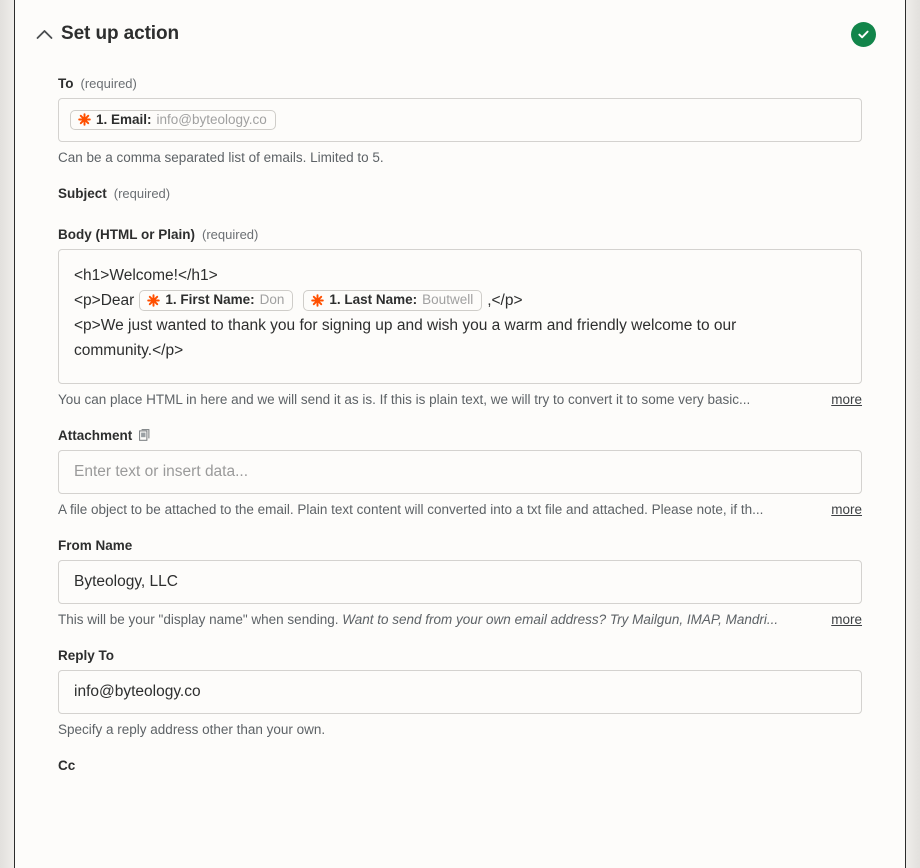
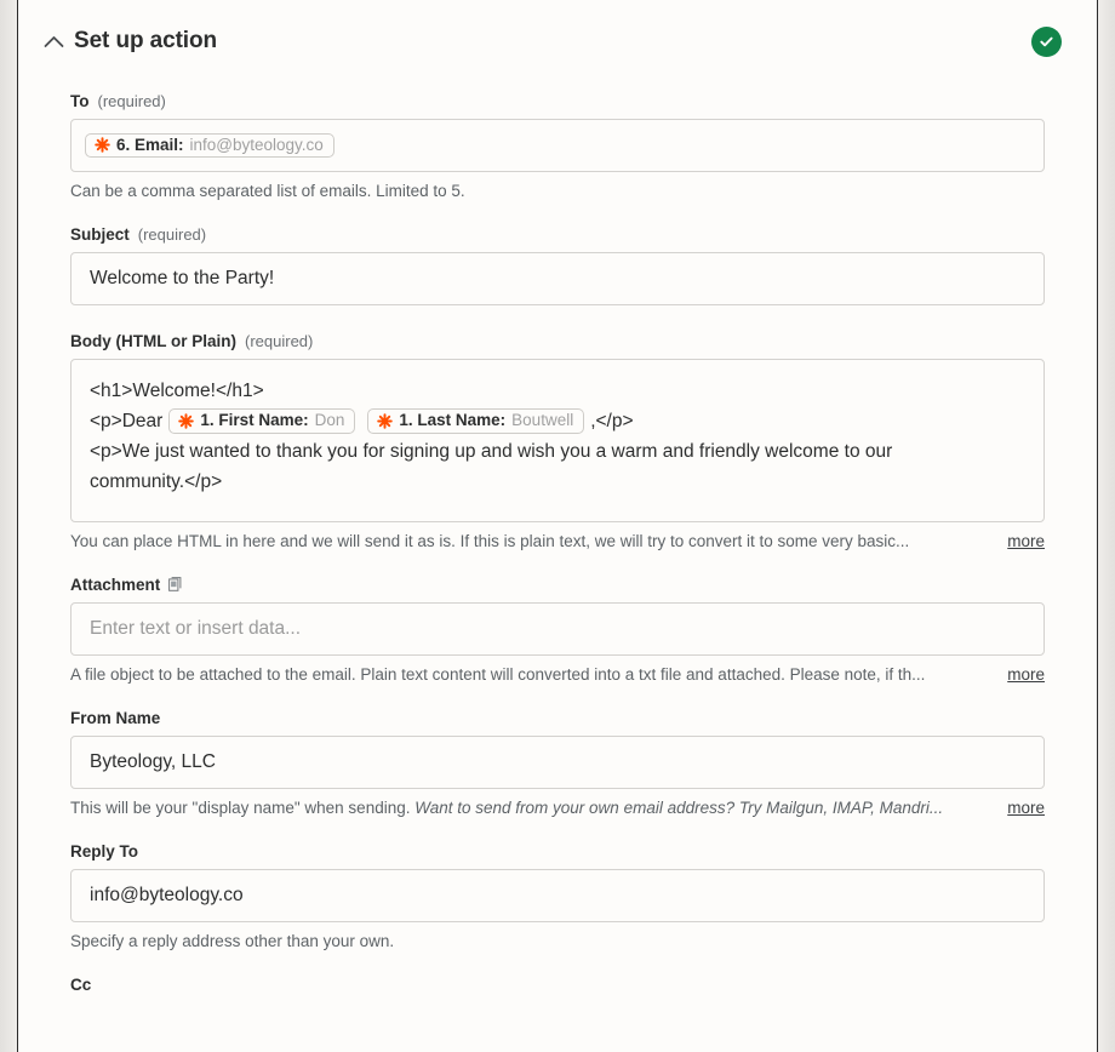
  Set up action
  To
  (required)
- 1. Email:
+ 6. Email:
  info@byteology.co
  Can be a comma separated list of emails. Limited to 5.
  Subject
  (required)
+ Welcome to the Party!
  Body (HTML or Plain)
  (required)
  <h1>Welcome!</h1>
  <p>Dear
  1. First Name:
  Don
  1. Last Name:
  Boutwell
  ,</p>
  <p>We just wanted to thank you for signing up and wish you a warm and friendly welcome to our
  community.</p>
  You can place HTML in here and we will send it as is. If this is plain text, we will try to convert it to some very basic...
  more
  Attachment
  Enter text or insert data...
  A file object to be attached to the email. Plain text content will converted into a txt file and attached. Please note, if th...
  more
  From Name
  Byteology, LLC
  This will be your "display name" when sending. Want to send from your own email address? Try Mailgun, IMAP, Mandri...
  more
  Reply To
  info@byteology.co
  Specify a reply address other than your own.
  Cc
